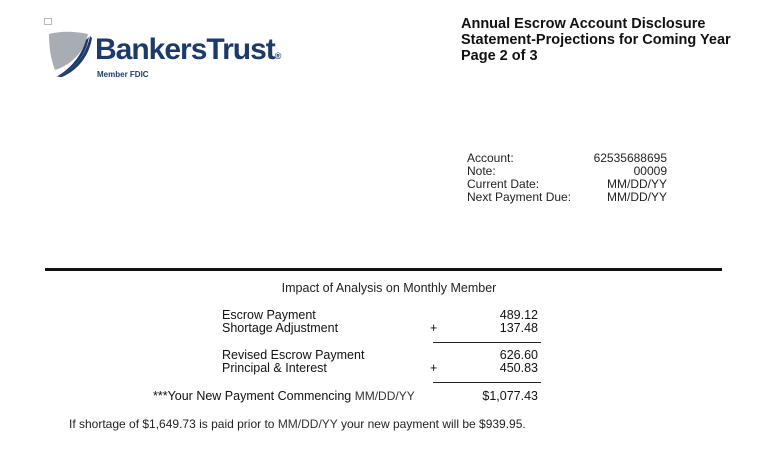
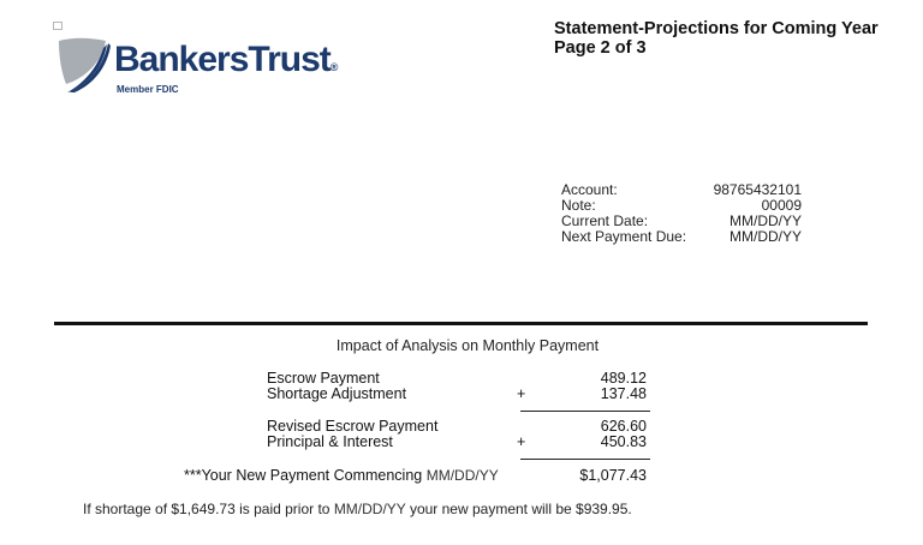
  BankersTrust®
  Member FDIC
- Annual Escrow Account Disclosure
  Statement-Projections for Coming Year
  Page 2 of 3
  Account:
- 62535688695
+ 98765432101
  Note:
  00009
  Current Date:
  MM/DD/YY
  Next Payment Due:
  MM/DD/YY
- Impact of Analysis on Monthly Member
+ Impact of Analysis on Monthly Payment
  Escrow Payment
  489.12
  Shortage Adjustment
  +
  137.48
  Revised Escrow Payment
  626.60
  Principal & Interest
  +
  450.83
  ***Your New Payment Commencing MM/DD/YY
  $1,077.43
  If shortage of $1,649.73 is paid prior to MM/DD/YY your new payment will be $939.95.
